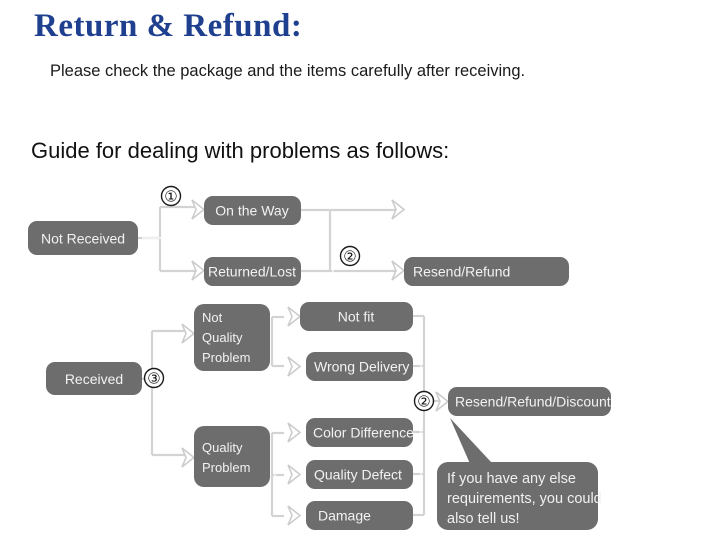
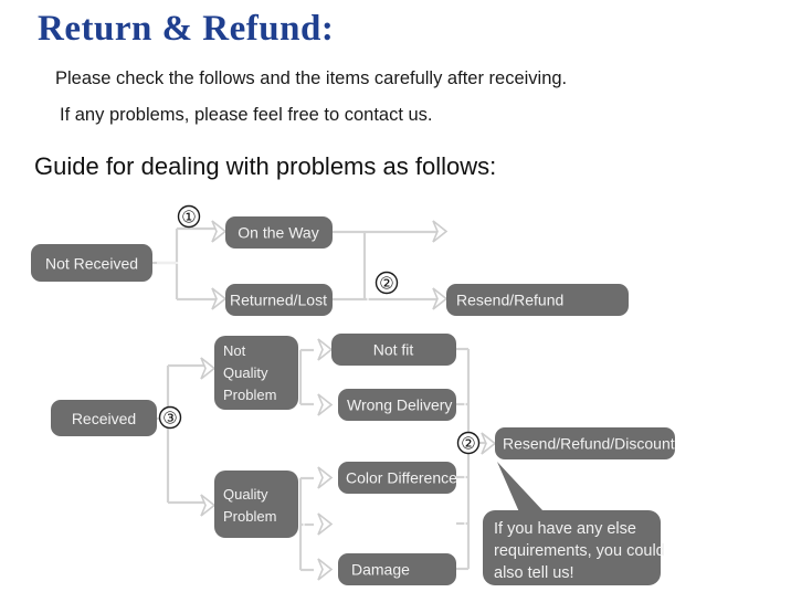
  Return & Refund:
- Please check the package and the items carefully after receiving.
+ Please check the follows and the items carefully after receiving.
+ If any problems, please feel free to contact us.
  Guide for dealing with problems as follows:
  Not Received
  On the Way
  Returned/Lost
  Resend/Refund
  ①
  ②
  Received
  Not
  Quality
  Problem
  Quality
  Problem
  Not fit
  Wrong Delivery
  Color Difference
- Quality Defect
  Damage
  Resend/Refund/Discount
  ③
  ②
  If you have any else
  requirements, you could
  also tell us!
